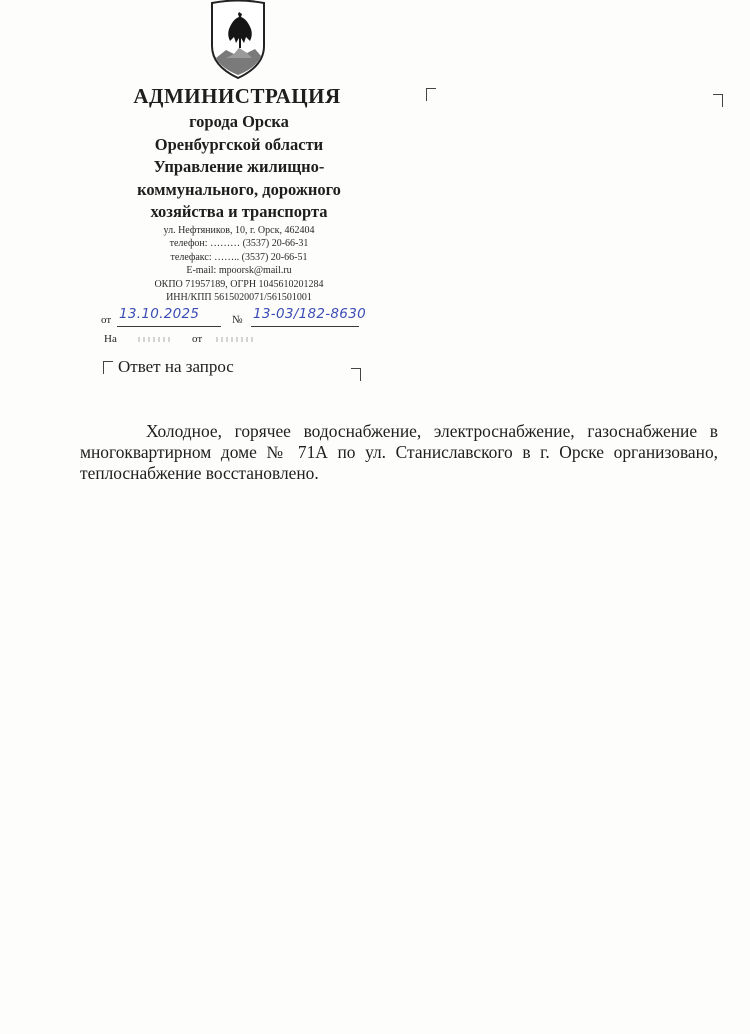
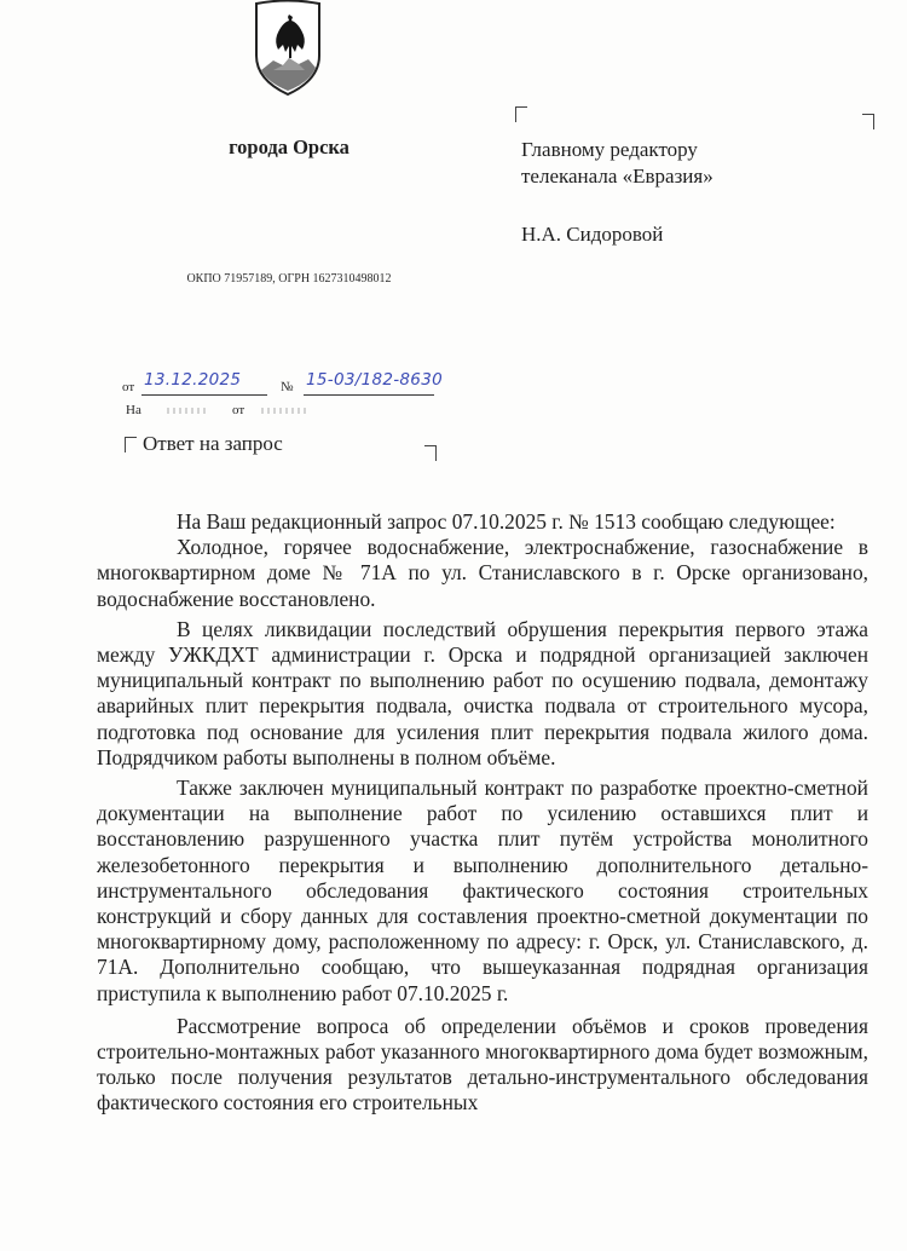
- АДМИНИСТРАЦИЯ
  города Орска
- Оренбургской области
- Управление жилищно-
- коммунального, дорожного
- хозяйства и транспорта
- ул. Нефтяников, 10, г. Орск, 462404
- телефон: ……… (3537) 20-66-31
- телефакс: …….. (3537) 20-66-51
- E-mail: mpoorsk@mail.ru
- ОКПО 71957189, ОГРН 1045610201284
+ ОКПО 71957189, ОГРН 1627310498012
- ИНН/КПП 5615020071/561501001
  от
- 13.10.2025
+ 13.12.2025
  №
- 13-03/182-8630
+ 15-03/182-8630
  На
  от
  Ответ на запрос
+ Главному редактору
+ телеканала «Евразия»
+ Н.А. Сидоровой
+ На Ваш редакционный запрос 07.10.2025 г. № 1513 сообщаю следующее:
- Холодное, горячее водоснабжение, электроснабжение, газоснабжение в многоквартирном доме № 71А по ул. Станиславского в г. Орске организовано, теплоснабжение восстановлено.
+ Холодное, горячее водоснабжение, электроснабжение, газоснабжение в многоквартирном доме № 71А по ул. Станиславского в г. Орске организовано, водоснабжение восстановлено.
+ В целях ликвидации последствий обрушения перекрытия первого этажа между УЖКДХТ администрации г. Орска и подрядной организацией заключен муниципальный контракт по выполнению работ по осушению подвала, демонтажу аварийных плит перекрытия подвала, очистка подвала от строительного мусора, подготовка под основание для усиления плит перекрытия подвала жилого дома. Подрядчиком работы выполнены в полном объёме.
+ Также заключен муниципальный контракт по разработке проектно-сметной документации на выполнение работ по усилению оставшихся плит и восстановлению разрушенного участка плит путём устройства монолитного железобетонного перекрытия и выполнению дополнительного детально-инструментального обследования фактического состояния строительных конструкций и сбору данных для составления проектно-сметной документации по многоквартирному дому, расположенному по адресу: г. Орск, ул. Станиславского, д. 71А. Дополнительно сообщаю, что вышеуказанная подрядная организация приступила к выполнению работ 07.10.2025 г.
+ Рассмотрение вопроса об определении объёмов и сроков проведения строительно-монтажных работ указанного многоквартирного дома будет возможным, только после получения результатов детально-инструментального обследования фактического состояния его строительных
